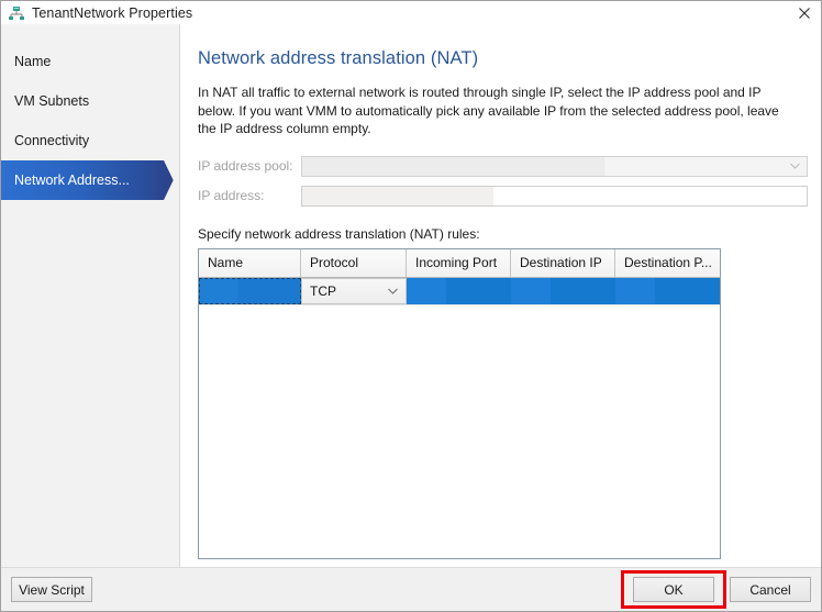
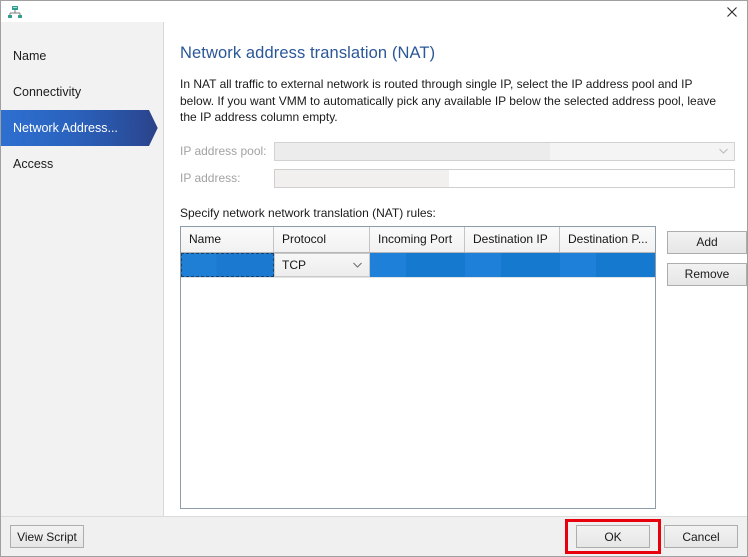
- TenantNetwork Properties
  Name
- VM Subnets
  Connectivity
  Network Address...
+ Access
  Network address translation (NAT)
- In NAT all traffic to external network is routed through single IP, select the IP address pool and IP below. If you want VMM to automatically pick any available IP from the selected address pool, leave the IP address column empty.
+ In NAT all traffic to external network is routed through single IP, select the IP address pool and IP below. If you want VMM to automatically pick any available IP below the selected address pool, leave the IP address column empty.
  IP address pool:
  IP address:
- Specify network address translation (NAT) rules:
+ Specify network network translation (NAT) rules:
  Name
  Protocol
  Incoming Port
  Destination IP
  Destination P...
  TCP
+ Add
+ Remove
  View Script
  OK
  Cancel
